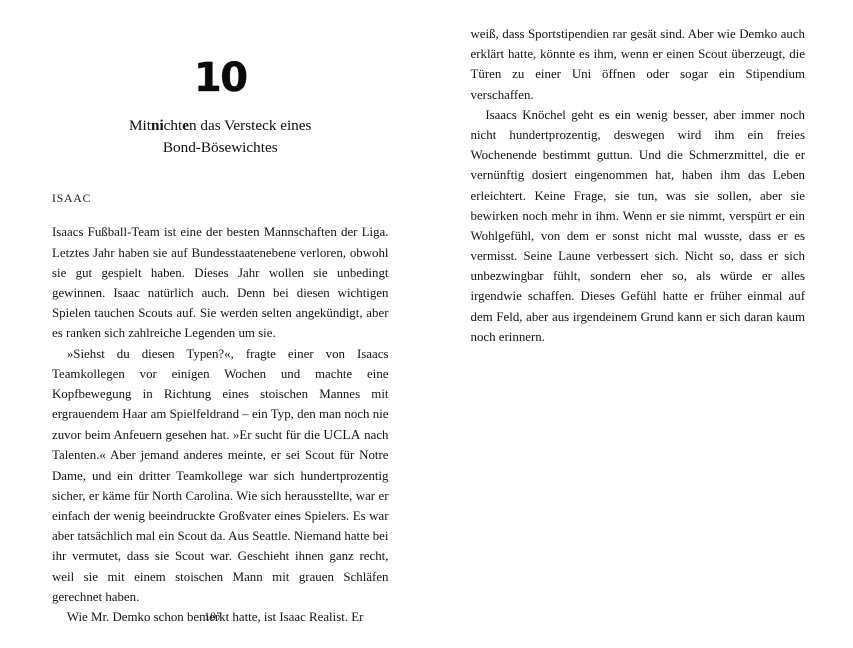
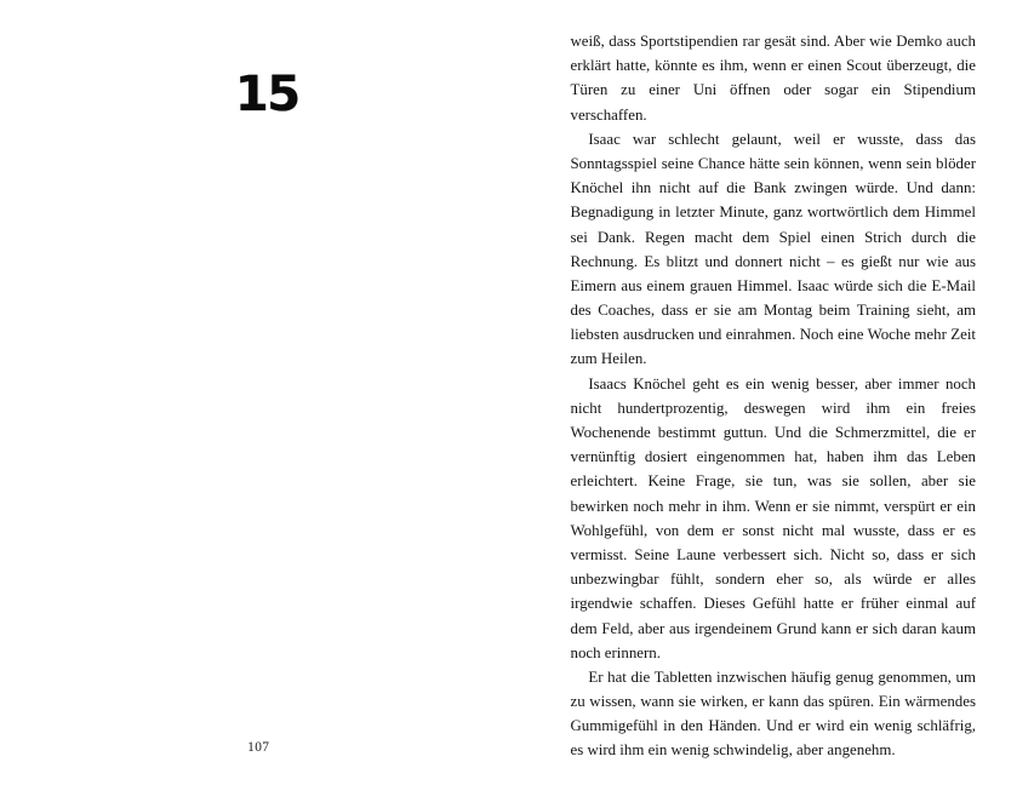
- 10
+ 15
- Mitnichten das Versteck eines
- Bond-Bösewichtes
- ISAAC
- Isaacs Fußball-Team ist eine der besten Mannschaften der Liga. Letztes Jahr haben sie auf Bundesstaatenebene verloren, obwohl sie gut gespielt haben. Dieses Jahr wollen sie unbedingt gewinnen. Isaac natürlich auch. Denn bei diesen wichtigen Spielen tauchen Scouts auf. Sie werden selten angekündigt, aber es ranken sich zahlreiche Legenden um sie.
- »Siehst du diesen Typen?«, fragte einer von Isaacs Teamkollegen vor einigen Wochen und machte eine Kopfbewegung in Richtung eines stoischen Mannes mit ergrauendem Haar am Spielfeldrand – ein Typ, den man noch nie zuvor beim Anfeuern gesehen hat. »Er sucht für die UCLA nach Talenten.« Aber jemand anderes meinte, er sei Scout für Notre Dame, und ein dritter Teamkollege war sich hundertprozentig sicher, er käme für North Carolina. Wie sich herausstellte, war er einfach der wenig beeindruckte Großvater eines Spielers. Es war aber tatsächlich mal ein Scout da. Aus Seattle. Niemand hatte bei ihr vermutet, dass sie Scout war. Geschieht ihnen ganz recht, weil sie mit einem stoischen Mann mit grauen Schläfen gerechnet haben.
- Wie Mr. Demko schon bemerkt hatte, ist Isaac Realist. Er
  107
  weiß, dass Sportstipendien rar gesät sind. Aber wie Demko auch erklärt hatte, könnte es ihm, wenn er einen Scout überzeugt, die Türen zu einer Uni öffnen oder sogar ein Stipendium verschaffen.
+ Isaac war schlecht gelaunt, weil er wusste, dass das Sonntagsspiel seine Chance hätte sein können, wenn sein blöder Knöchel ihn nicht auf die Bank zwingen würde. Und dann: Begnadigung in letzter Minute, ganz wortwörtlich dem Himmel sei Dank. Regen macht dem Spiel einen Strich durch die Rechnung. Es blitzt und donnert nicht – es gießt nur wie aus Eimern aus einem grauen Himmel. Isaac würde sich die E-Mail des Coaches, dass er sie am Montag beim Training sieht, am liebsten ausdrucken und einrahmen. Noch eine Woche mehr Zeit zum Heilen.
  Isaacs Knöchel geht es ein wenig besser, aber immer noch nicht hundertprozentig, deswegen wird ihm ein freies Wochenende bestimmt guttun. Und die Schmerzmittel, die er vernünftig dosiert eingenommen hat, haben ihm das Leben erleichtert. Keine Frage, sie tun, was sie sollen, aber sie bewirken noch mehr in ihm. Wenn er sie nimmt, verspürt er ein Wohlgefühl, von dem er sonst nicht mal wusste, dass er es vermisst. Seine Laune verbessert sich. Nicht so, dass er sich unbezwingbar fühlt, sondern eher so, als würde er alles irgendwie schaffen. Dieses Gefühl hatte er früher einmal auf dem Feld, aber aus irgendeinem Grund kann er sich daran kaum noch erinnern.
+ Er hat die Tabletten inzwischen häufig genug genommen, um zu wissen, wann sie wirken, er kann das spüren. Ein wärmendes Gummigefühl in den Händen. Und er wird ein wenig schläfrig, es wird ihm ein wenig schwindelig, aber angenehm.
